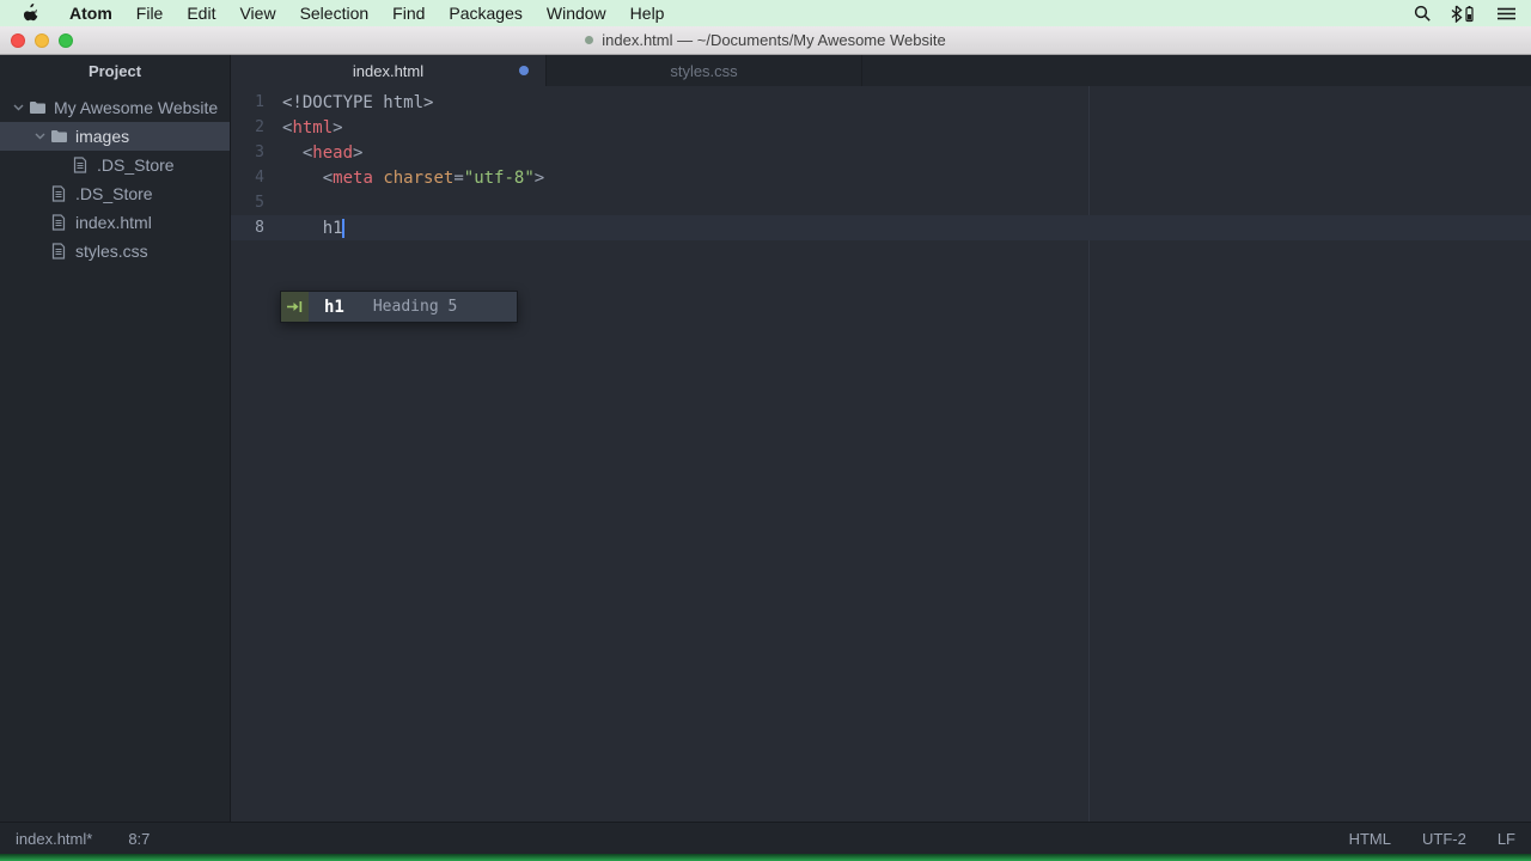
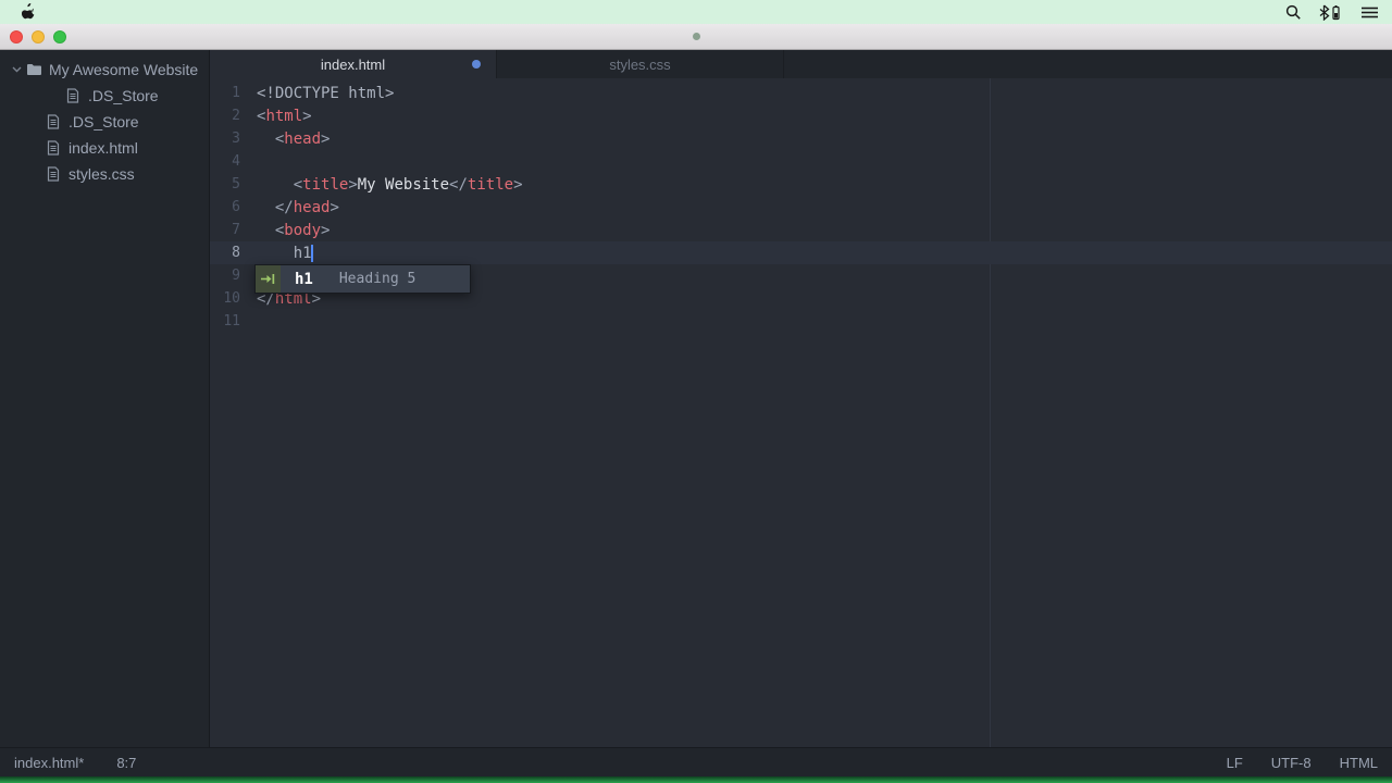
- Atom
- File
- Edit
- View
- Selection
- Find
- Packages
- Window
- Help
- index.html — ~/Documents/My Awesome Website
- Project
  My Awesome Website
- images
  .DS_Store
  .DS_Store
  index.html
  styles.css
  index.html
  styles.css
  1
  <!DOCTYPE html>
  2
  <html>
  3
  <head>
  4
- <meta charset="utf-8">
  5
+ <title>My Website</title>
+ 6
+ </head>
+ 7
+ <body>
  8
  h1
+ 9
+ 10
+ </html>
+ 11
  h1
  Heading 5
  index.html*
  8:7
- HTML
+ LF
- UTF-2
+ UTF-8
- LF
+ HTML
